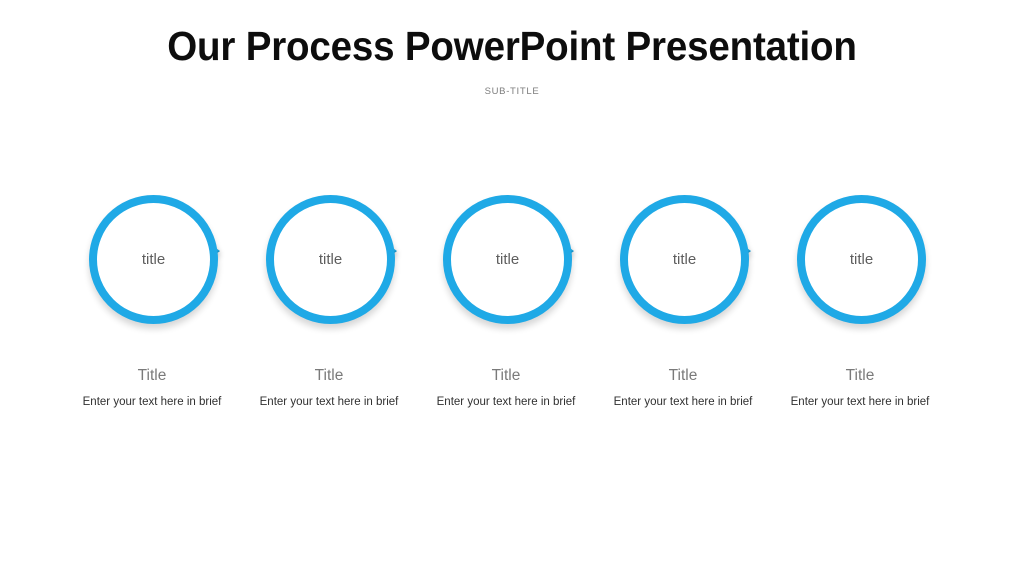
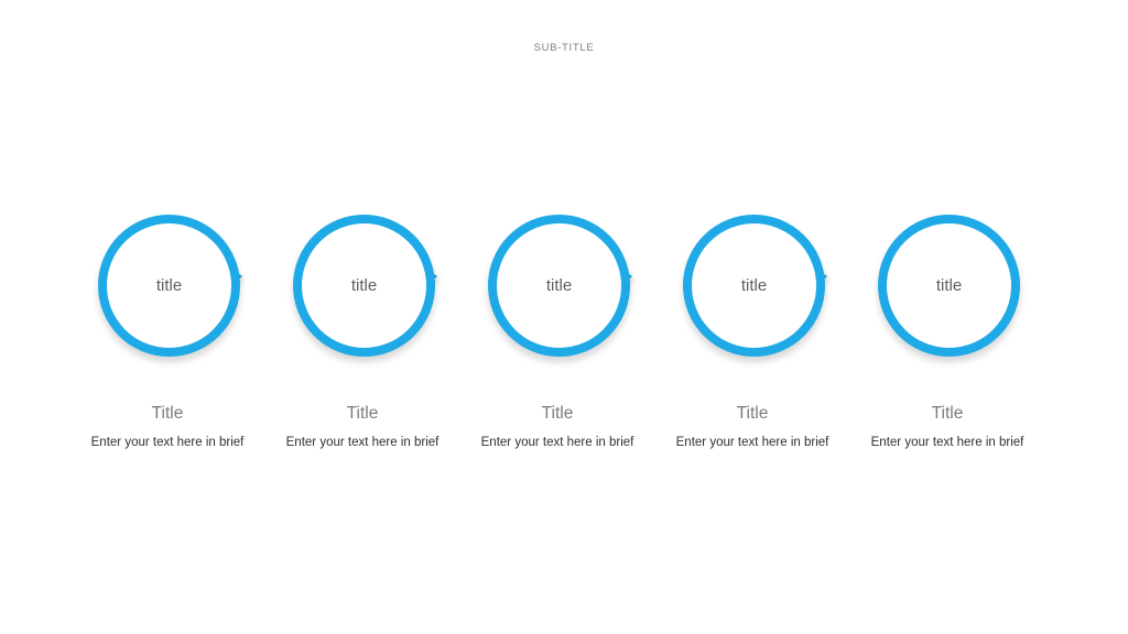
- Our Process PowerPoint Presentation
  SUB-TITLE
  title
  title
  title
  title
  title
  Title
  Enter your text here in brief
  Title
  Enter your text here in brief
  Title
  Enter your text here in brief
  Title
  Enter your text here in brief
  Title
  Enter your text here in brief
